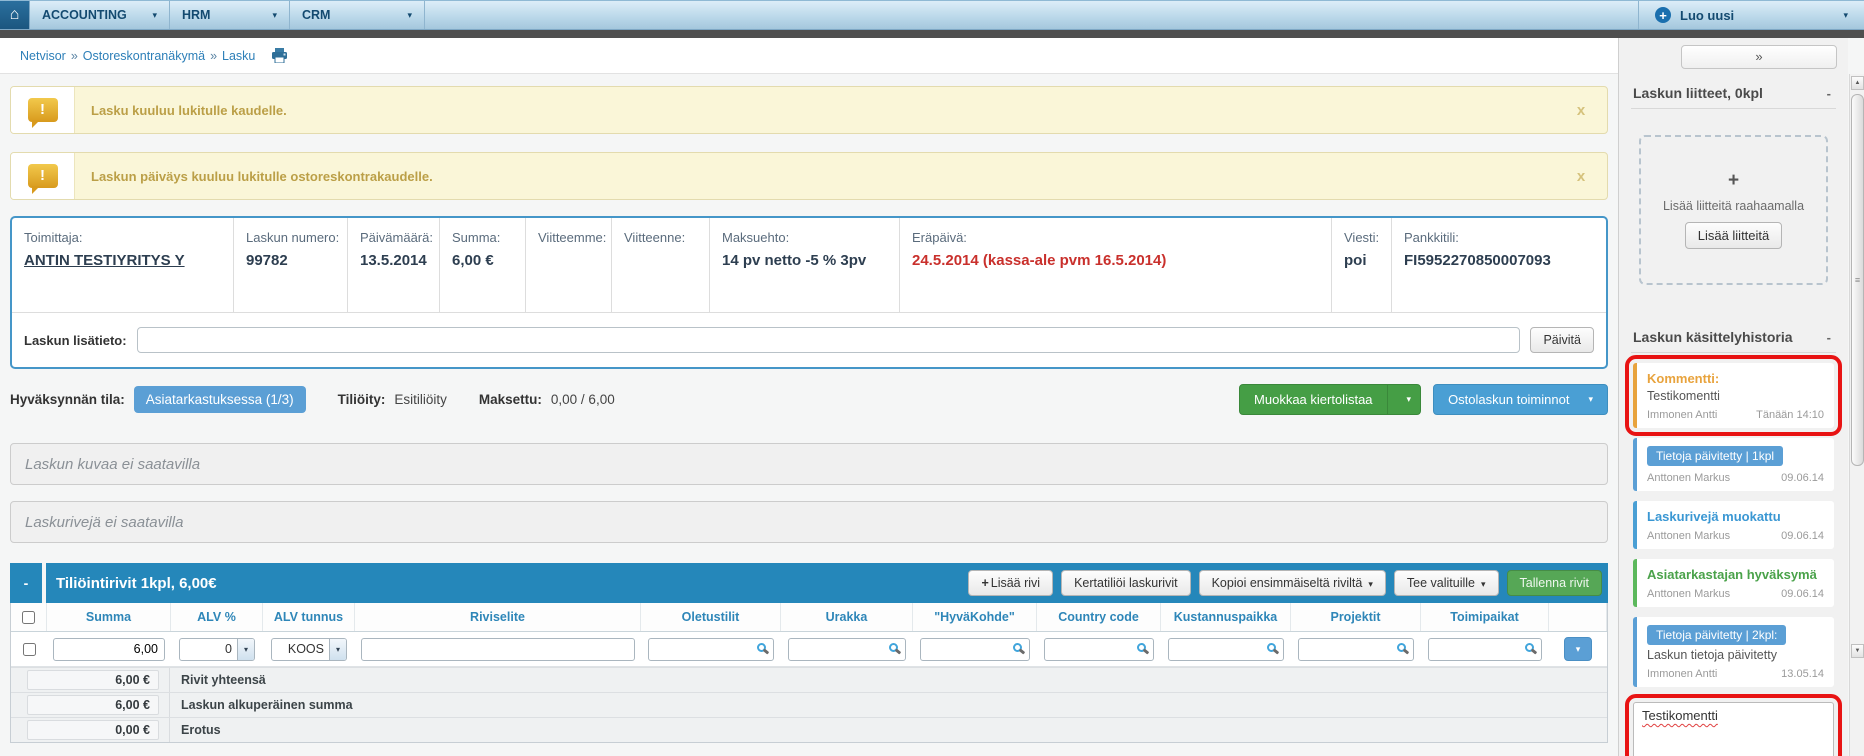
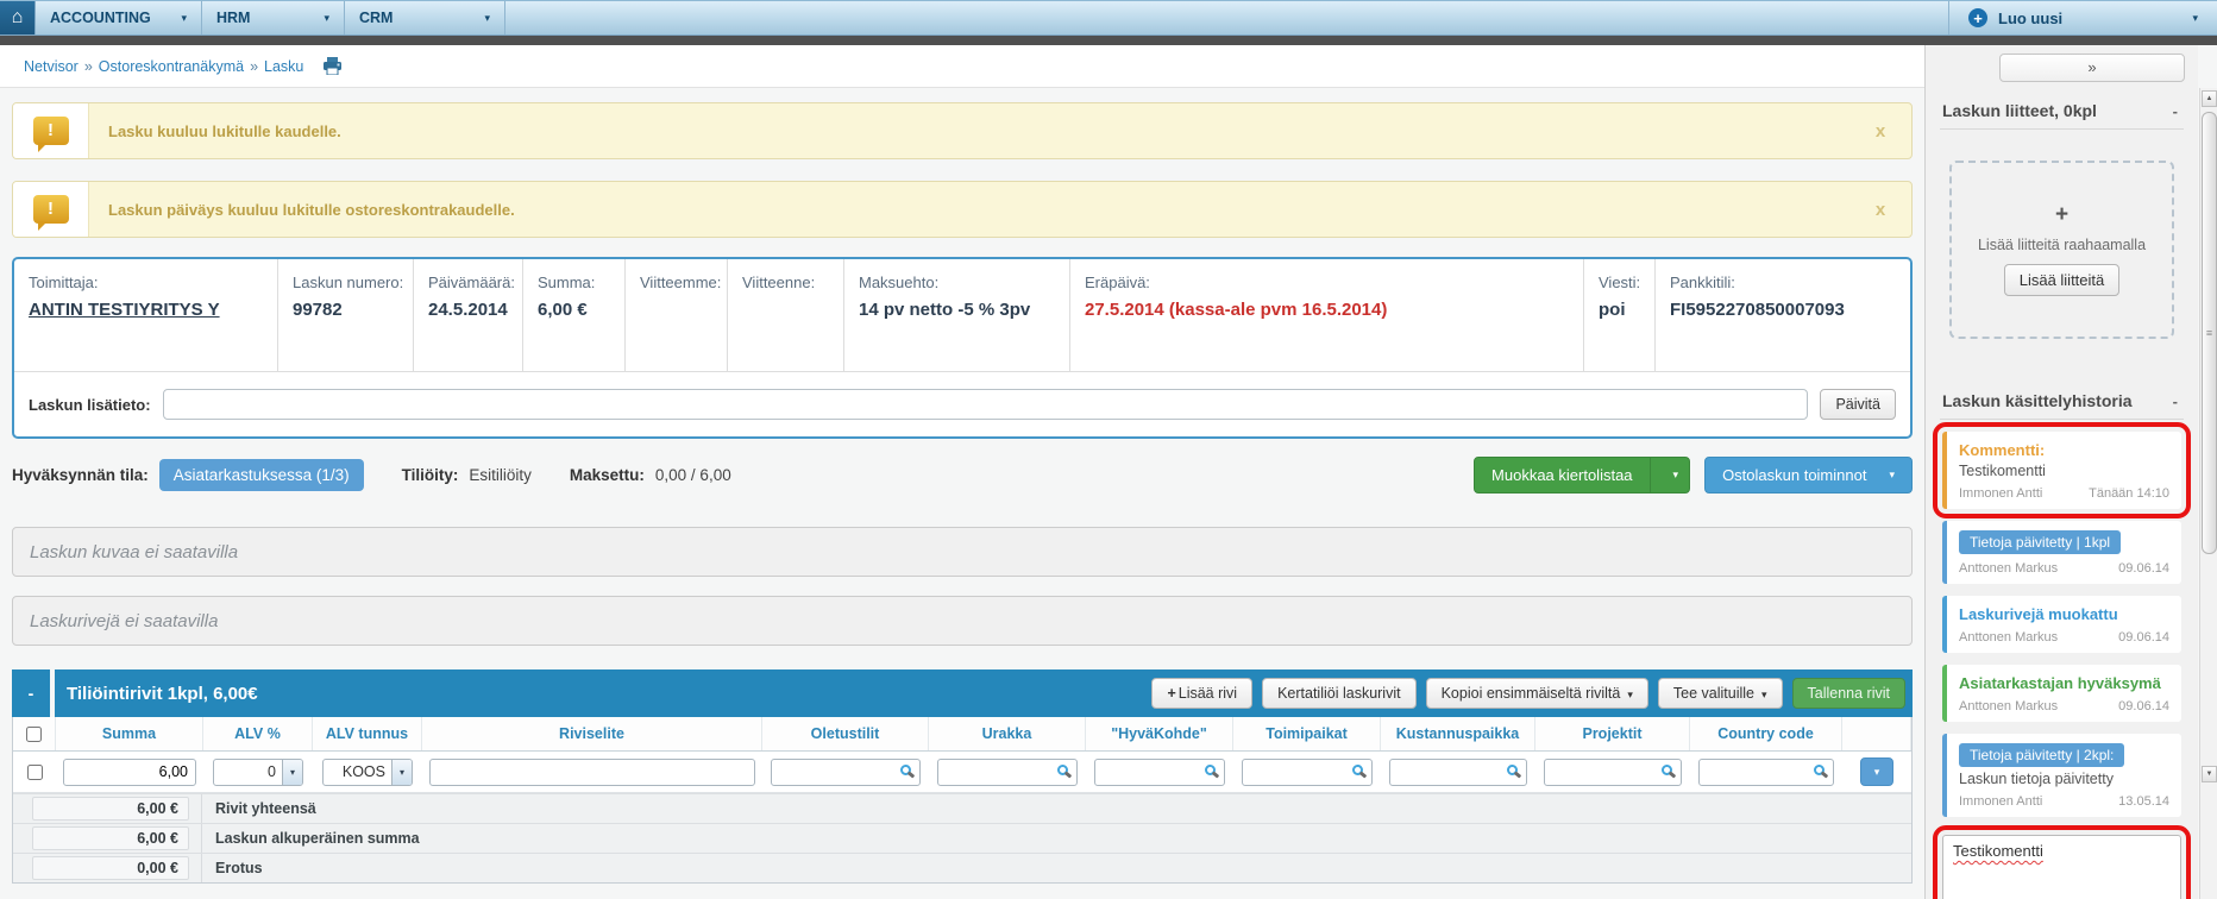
  ⌂
  ACCOUNTING
  ▾
  HRM
  ▾
  CRM
  ▾
  +
  Luo uusi
  ▾
  Netvisor » Ostoreskontranäkymä » Lasku
  !
  Lasku kuuluu lukitulle kaudelle.
  x
  !
  Laskun päiväys kuuluu lukitulle ostoreskontrakaudelle.
  x
  Toimittaja:
  ANTIN TESTIYRITYS Y
  Laskun numero:
  99782
  Päivämäärä:
- 13.5.2014
+ 24.5.2014
  Summa:
  6,00 €
  Viitteemme:
  Viitteenne:
  Maksuehto:
  14 pv netto -5 % 3pv
  Eräpäivä:
- 24.5.2014 (kassa-ale pvm 16.5.2014)
+ 27.5.2014 (kassa-ale pvm 16.5.2014)
  Viesti:
  poi
  Pankkitili:
  FI5952270850007093
  Laskun lisätieto:
  Päivitä
  Hyväksynnän tila:
  Asiatarkastuksessa (1/3)
  Tiliöity:
  Esitiliöity
  Maksettu:
  0,00 / 6,00
  Muokkaa kiertolistaa
  ▾
  Ostolaskun toiminnot
  ▾
  Laskun kuvaa ei saatavilla
  Laskurivejä ei saatavilla
  -
  Tiliöintirivit 1kpl, 6,00€
  + Lisää rivi
  Kertatiliöi laskurivit
  Kopioi ensimmäiseltä riviltä ▾
  Tee valituille ▾
  Tallenna rivit
  Summa
  ALV %
  ALV tunnus
  Riviselite
  Oletustilit
  Urakka
  "HyväKohde"
- Country code
+ Toimipaikat
  Kustannuspaikka
  Projektit
- Toimipaikat
+ Country code
  6,00
  0
  ▾
  KOOS
  ▾
  ▾
  6,00 €
  Rivit yhteensä
  6,00 €
  Laskun alkuperäinen summa
  0,00 €
  Erotus
  »
  Laskun liitteet, 0kpl
  -
  +
  Lisää liitteitä raahaamalla
  Lisää liitteitä
  Laskun käsittelyhistoria
  -
  Kommentti:
  Testikomentti
  Immonen Antti
  Tänään 14:10
  Tietoja päivitetty | 1kpl
  Anttonen Markus
  09.06.14
  Laskurivejä muokattu
  Anttonen Markus
  09.06.14
  Asiatarkastajan hyväksymä
  Anttonen Markus
  09.06.14
  Tietoja päivitetty | 2kpl:
  Laskun tietoja päivitetty
  Immonen Antti
  13.05.14
  Testikomentti
  ≡
